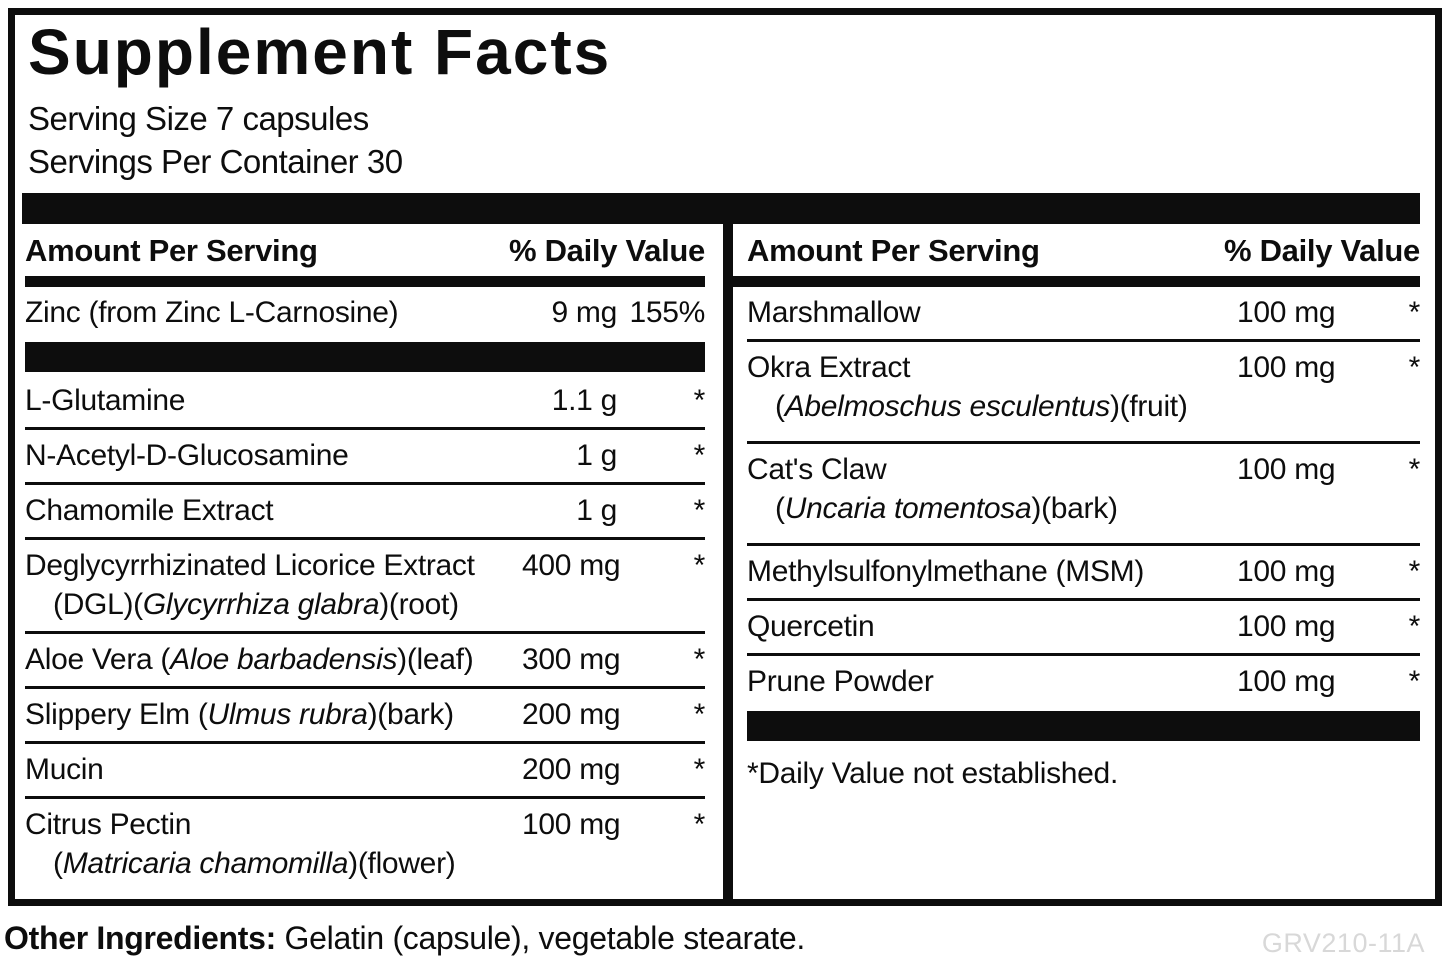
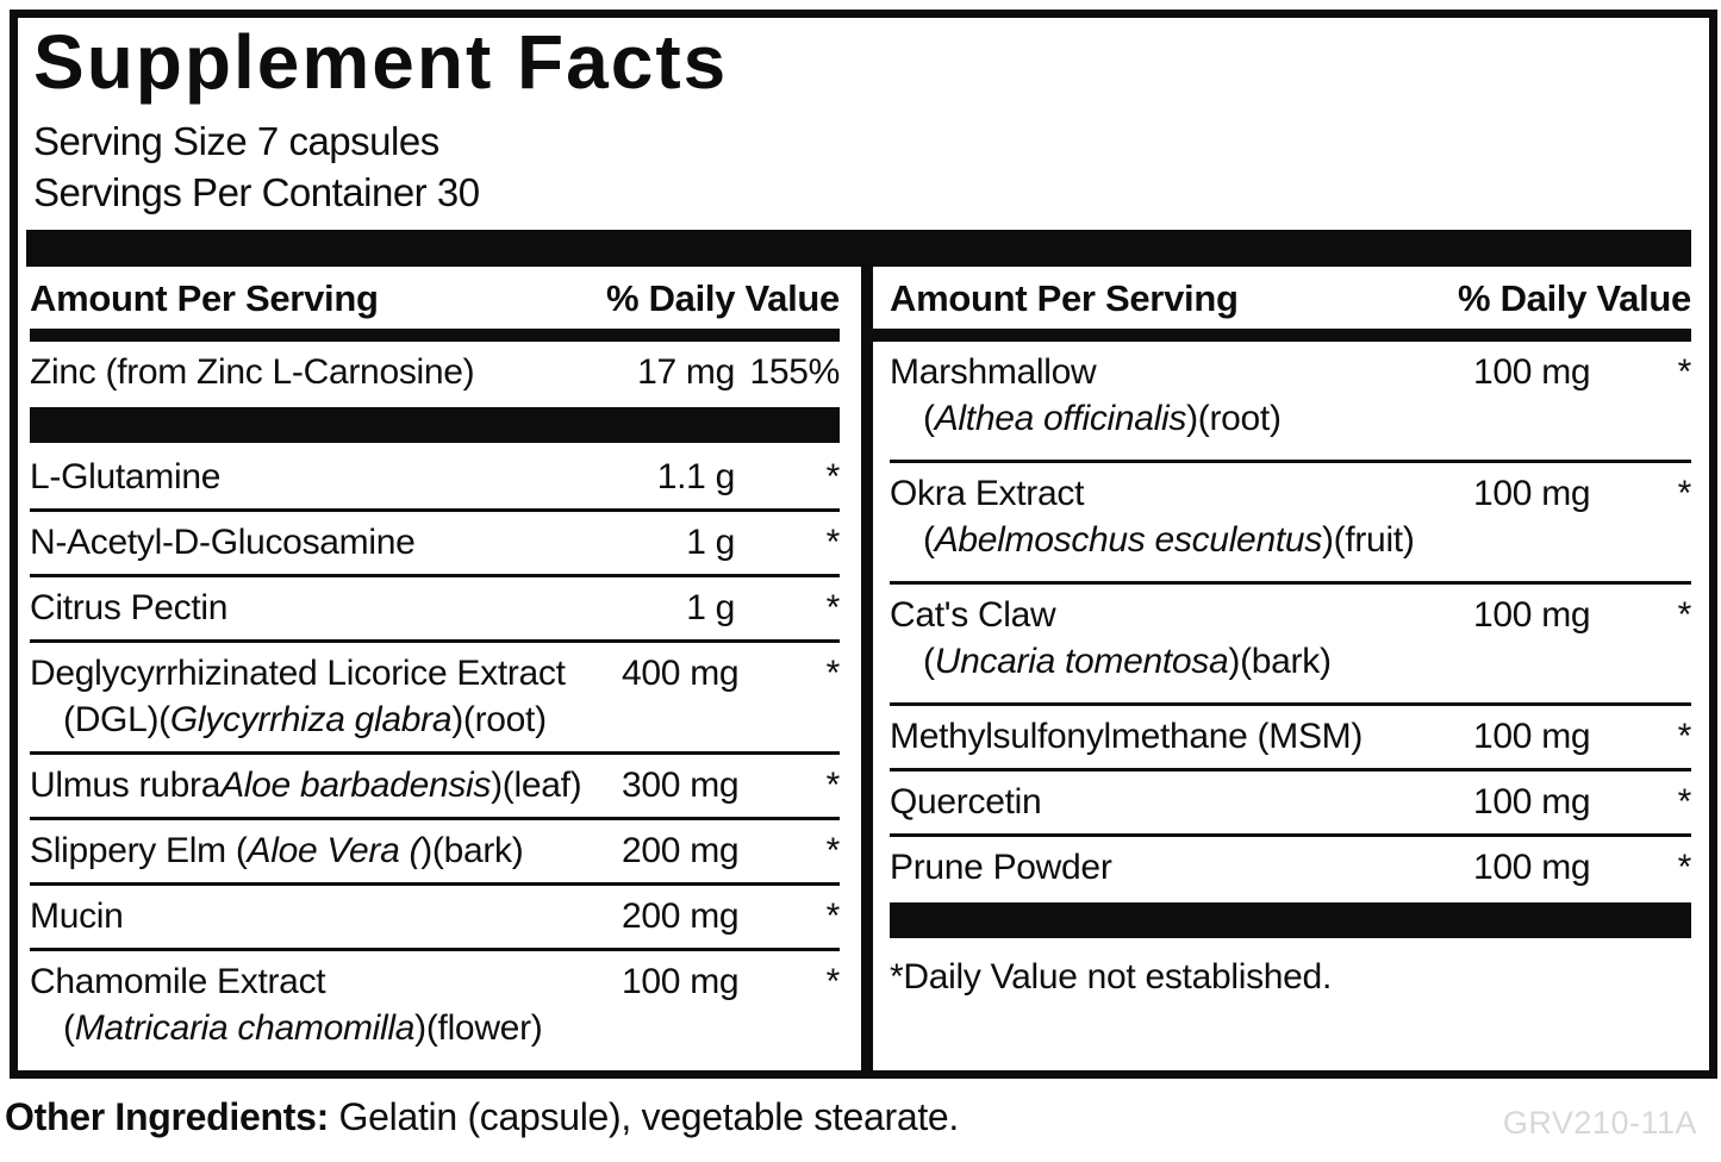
  Supplement Facts
  Serving Size 7 capsules
  Servings Per Container 30
  Amount Per Serving
  % Daily Value
  Zinc (from Zinc L-Carnosine)
- 9 mg
+ 17 mg
  155%
  L-Glutamine
  1.1 g
  *
  N-Acetyl-D-Glucosamine
  1 g
  *
- Chamomile Extract
+ Citrus Pectin
  1 g
  *
  Deglycyrrhizinated Licorice Extract
  400 mg
  *
  (DGL)(Glycyrrhiza glabra)(root)
- Aloe Vera (Aloe barbadensis)(leaf)
+ Ulmus rubraAloe barbadensis)(leaf)
  300 mg
  *
- Slippery Elm (Ulmus rubra)(bark)
+ Slippery Elm (Aloe Vera ()(bark)
  200 mg
  *
  Mucin
  200 mg
  *
- Citrus Pectin
+ Chamomile Extract
  100 mg
  *
  (Matricaria chamomilla)(flower)
  Amount Per Serving
  % Daily Value
  Marshmallow
  100 mg
  *
+ (Althea officinalis)(root)
  Okra Extract
  100 mg
  *
  (Abelmoschus esculentus)(fruit)
  Cat's Claw
  100 mg
  *
  (Uncaria tomentosa)(bark)
  Methylsulfonylmethane (MSM)
  100 mg
  *
  Quercetin
  100 mg
  *
  Prune Powder
  100 mg
  *
  *Daily Value not established.
  Other Ingredients: Gelatin (capsule), vegetable stearate.
  GRV210-11A
